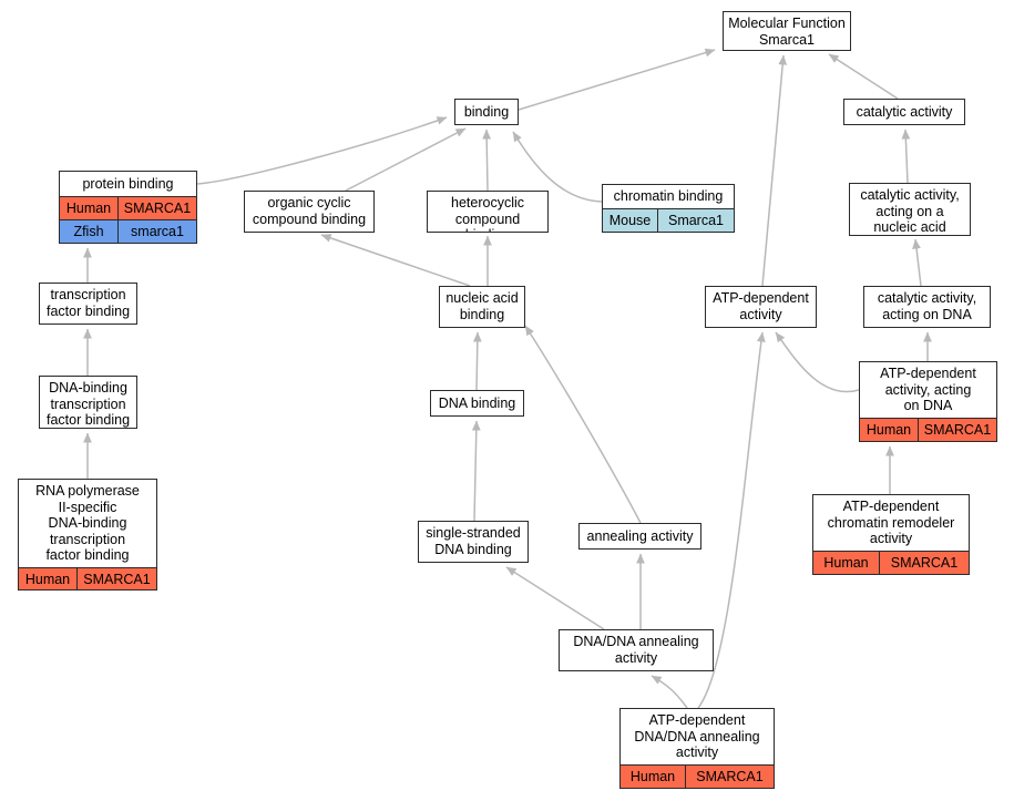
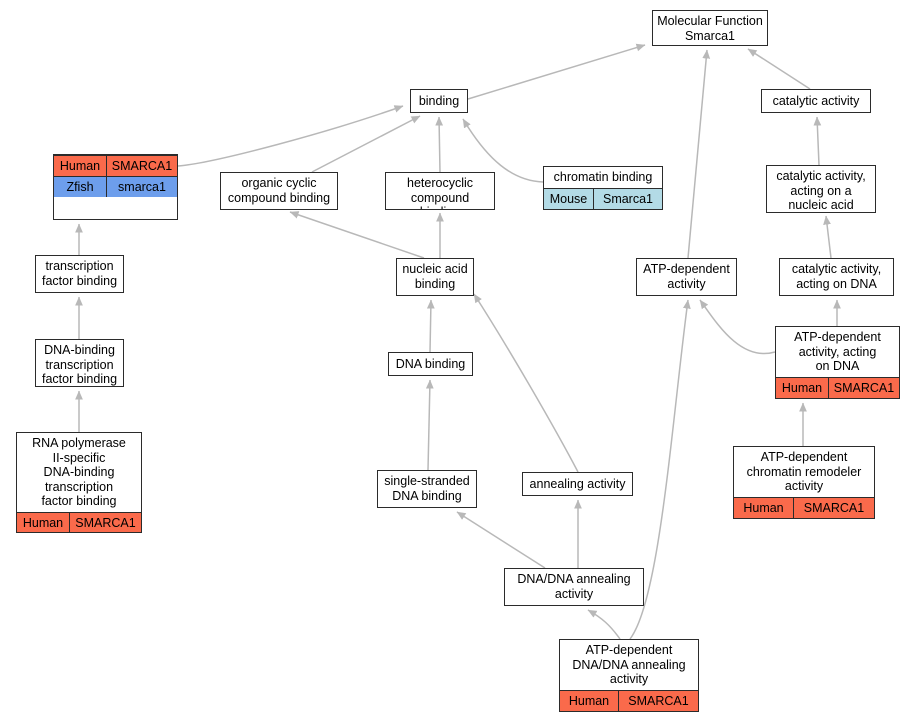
  Molecular Function
  Smarca1
  binding
  catalytic activity
- protein binding
  Human
  SMARCA1
  Zfish
  smarca1
  organic cyclic
  compound binding
  heterocyclic
  chromatin binding
  Mouse
  Smarca1
  catalytic activity,
  acting on a
  nucleic acid
  transcription
  factor binding
  nucleic acid
  binding
  ATP-dependent
  activity
  catalytic activity,
  acting on DNA
  DNA-binding
  transcription
  factor binding
  ATP-dependent
  activity, acting
  on DNA
  Human
  SMARCA1
  DNA binding
  RNA polymerase
  II-specific
  DNA-binding
  transcription
  factor binding
  Human
  SMARCA1
  single-stranded
  DNA binding
  annealing activity
  ATP-dependent
  chromatin remodeler
  activity
  Human
  SMARCA1
  DNA/DNA annealing
  activity
  ATP-dependent
  DNA/DNA annealing
  activity
  Human
  SMARCA1
